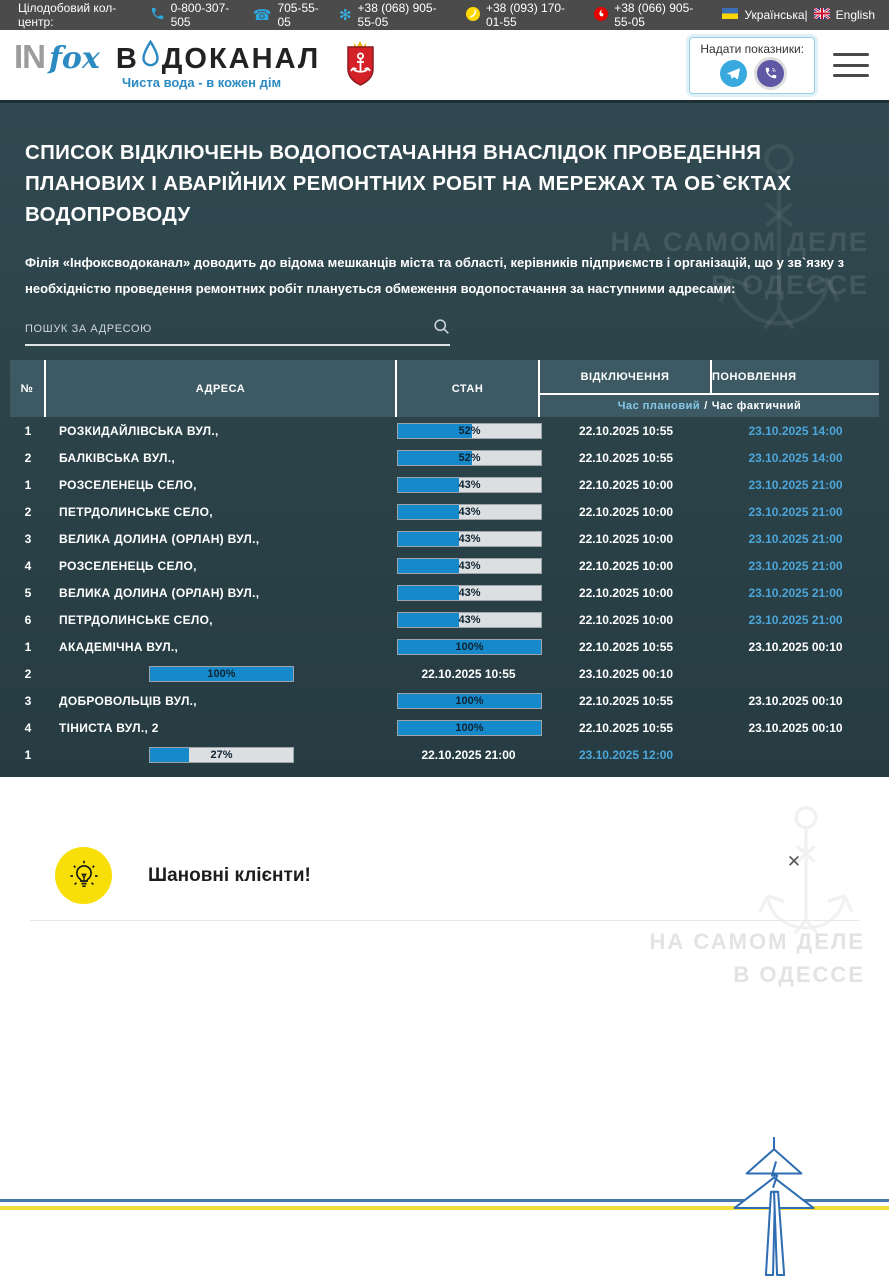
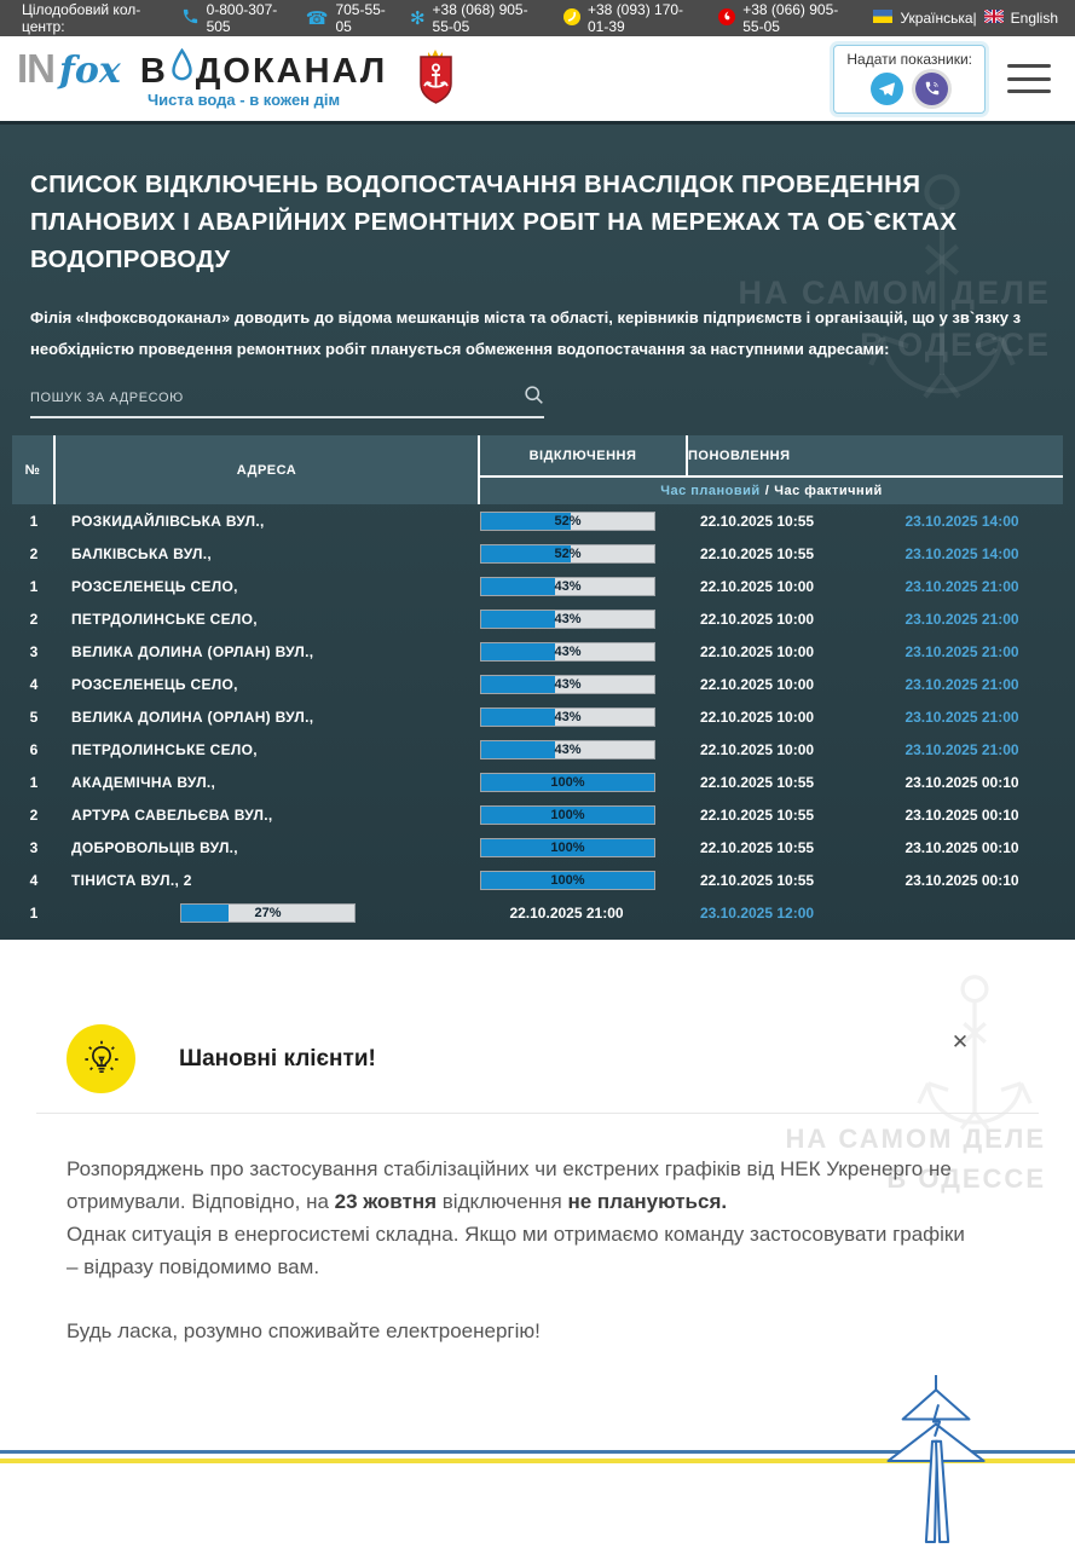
  Цілодобовий кол-центр:
  0-800-307-505
  ☎
  705-55-05
  ✻
  +38 (068) 905-55-05
- +38 (093) 170-01-55
+ +38 (093) 170-01-39
  +38 (066) 905-55-05
  Українська|
  English
  IN
  fox
  В
  ДОКАНАЛ
  Чиста вода - в кожен дім
  Надати показники:
  НА САМОМ ДЕЛЕ
  В ОДЕССЕ
  СПИСОК ВІДКЛЮЧЕНЬ ВОДОПОСТАЧАННЯ ВНАСЛІДОК ПРОВЕДЕННЯ ПЛАНОВИХ І АВАРІЙНИХ РЕМОНТНИХ РОБІТ НА МЕРЕЖАХ ТА ОБ`ЄКТАХ ВОДОПРОВОДУ
  Філія «Інфоксводоканал» доводить до відома мешканців міста та області, керівників підприємств і організацій, що у зв`язку з необхідністю проведення ремонтних робіт планується обмеження водопостачання за наступними адресами:
  ПОШУК ЗА АДРЕСОЮ
  №
  АДРЕСА
- СТАН
  ВІДКЛЮЧЕННЯ
  ПОНОВЛЕННЯ
  Час плановий
  /
  Час фактичний
  1
  РОЗКИДАЙЛІВСЬКА ВУЛ.,
  52%
  22.10.2025 10:55
  23.10.2025 14:00
  2
  БАЛКІВСЬКА ВУЛ.,
  52%
  22.10.2025 10:55
  23.10.2025 14:00
  1
  РОЗСЕЛЕНЕЦЬ СЕЛО,
  43%
  22.10.2025 10:00
  23.10.2025 21:00
  2
  ПЕТРДОЛИНСЬКЕ СЕЛО,
  43%
  22.10.2025 10:00
  23.10.2025 21:00
  3
  ВЕЛИКА ДОЛИНА (ОРЛАН) ВУЛ.,
  43%
  22.10.2025 10:00
  23.10.2025 21:00
  4
  РОЗСЕЛЕНЕЦЬ СЕЛО,
  43%
  22.10.2025 10:00
  23.10.2025 21:00
  5
  ВЕЛИКА ДОЛИНА (ОРЛАН) ВУЛ.,
  43%
  22.10.2025 10:00
  23.10.2025 21:00
  6
  ПЕТРДОЛИНСЬКЕ СЕЛО,
  43%
  22.10.2025 10:00
  23.10.2025 21:00
  1
  АКАДЕМІЧНА ВУЛ.,
  100%
  22.10.2025 10:55
  23.10.2025 00:10
  2
+ АРТУРА САВЕЛЬЄВА ВУЛ.,
  100%
  22.10.2025 10:55
  23.10.2025 00:10
  3
  ДОБРОВОЛЬЦІВ ВУЛ.,
  100%
  22.10.2025 10:55
  23.10.2025 00:10
  4
  ТІНИСТА ВУЛ., 2
  100%
  22.10.2025 10:55
  23.10.2025 00:10
  1
  27%
  22.10.2025 21:00
  23.10.2025 12:00
  НА САМОМ ДЕЛЕ
  В ОДЕССЕ
  Шановні клієнти!
  ✕
+ Розпоряджень про застосування стабілізаційних чи екстрених графіків від НЕК Укренерго не отримували. Відповідно, на 23 жовтня відключення не плануються.
+ Однак ситуація в енергосистемі складна. Якщо ми отримаємо команду застосовувати графіки – відразу повідомимо вам.
+ Будь ласка, розумно споживайте електроенергію!
